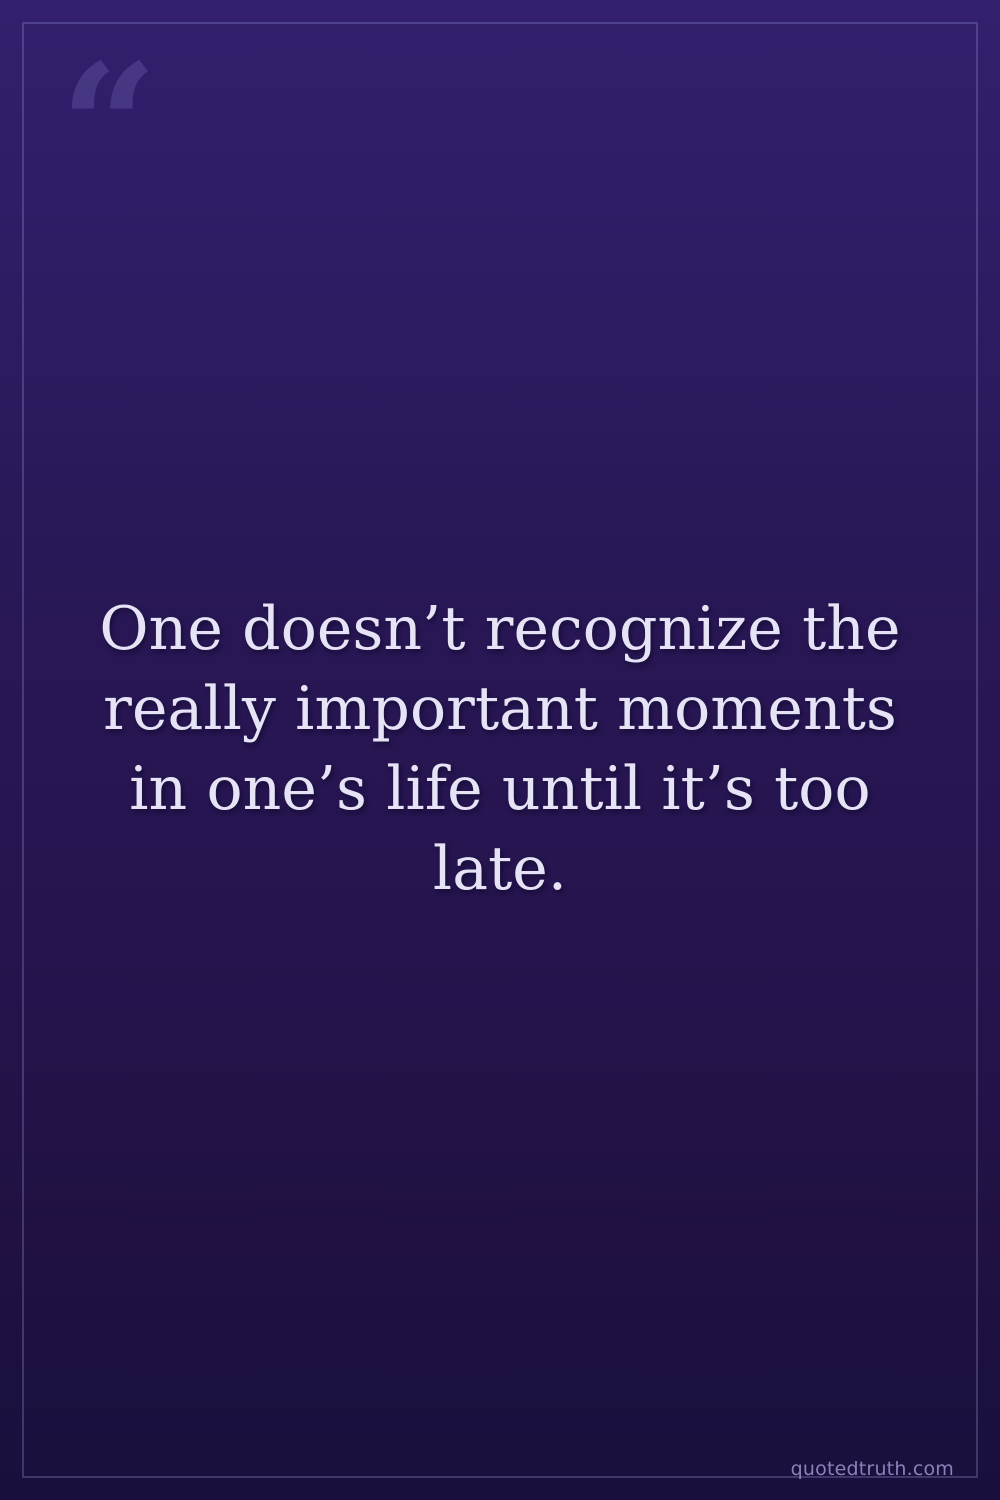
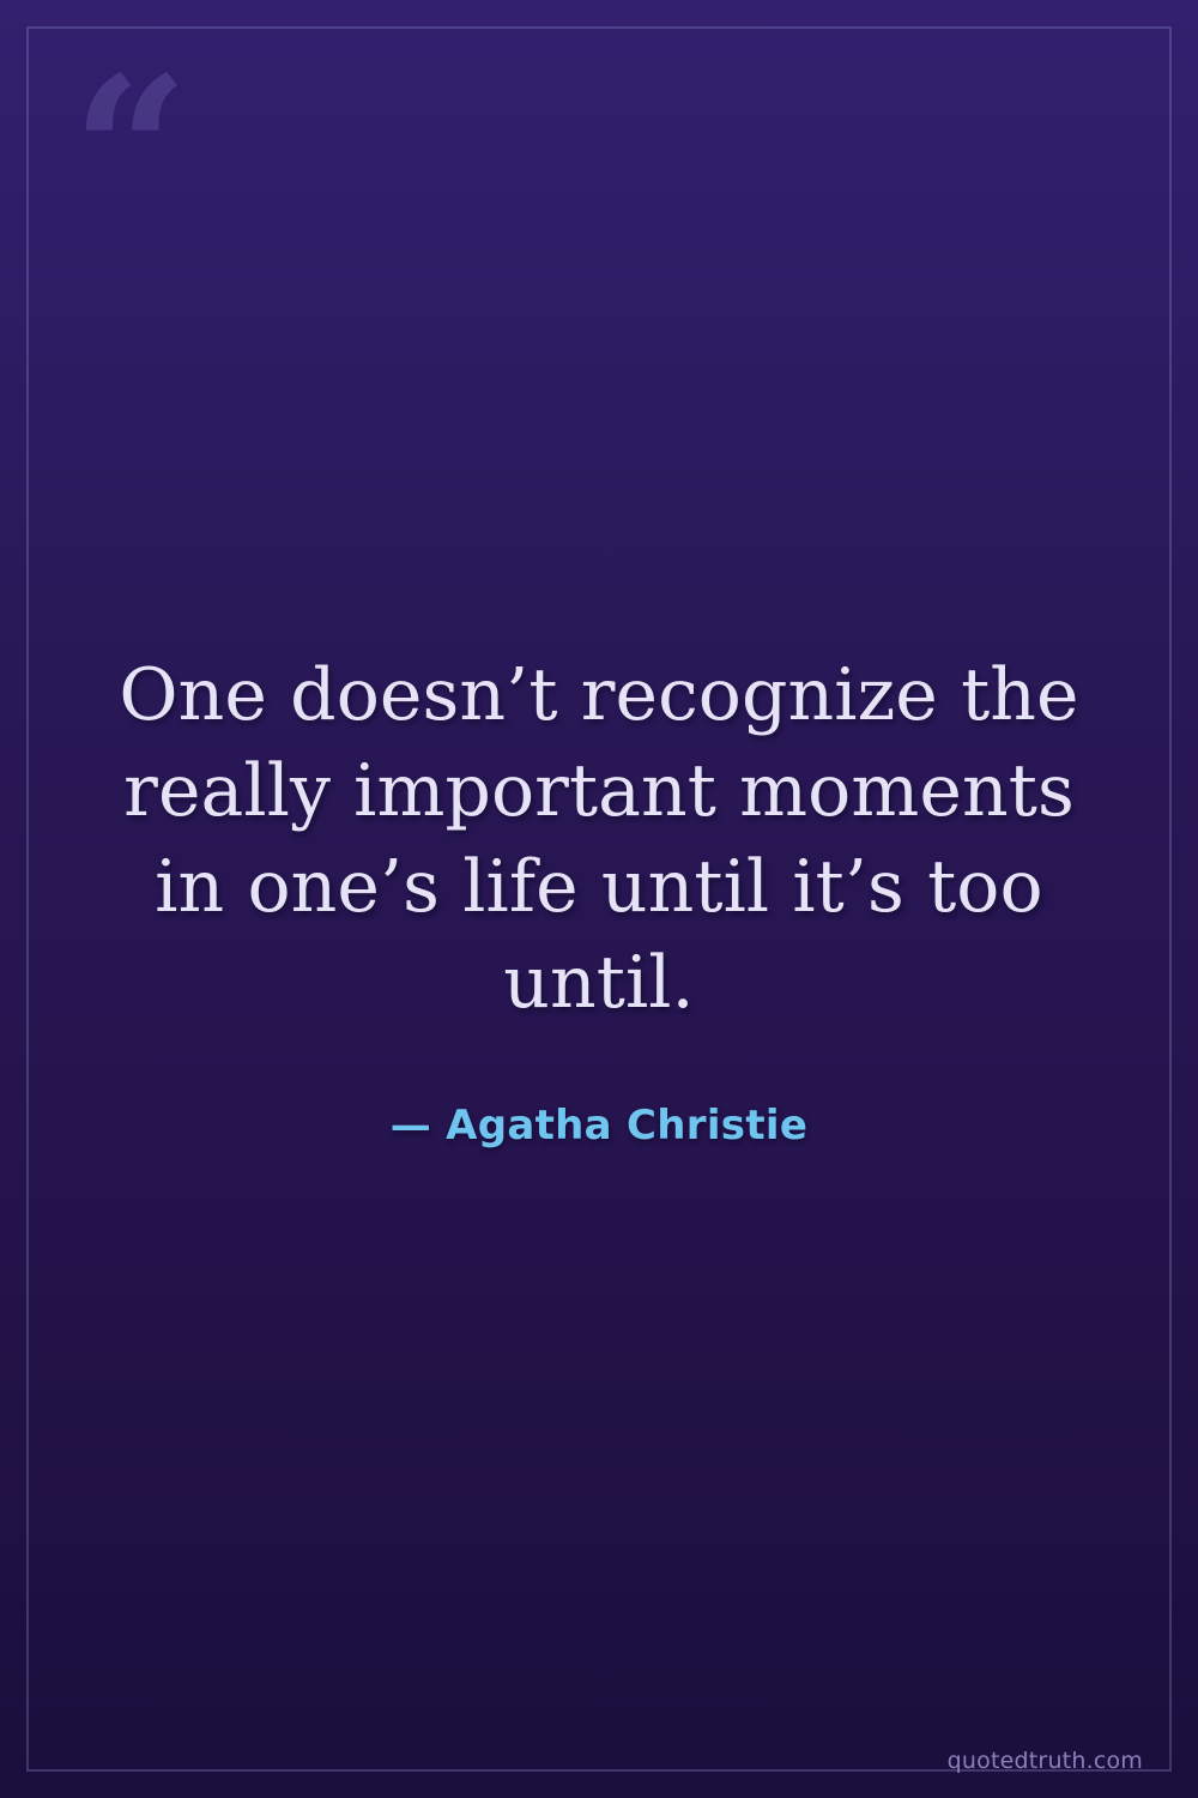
  “
- One doesn’t recognize the really important moments in one’s life until it’s too late.
+ One doesn’t recognize the really important moments in one’s life until it’s too until.
+ — Agatha Christie
  quotedtruth.com
